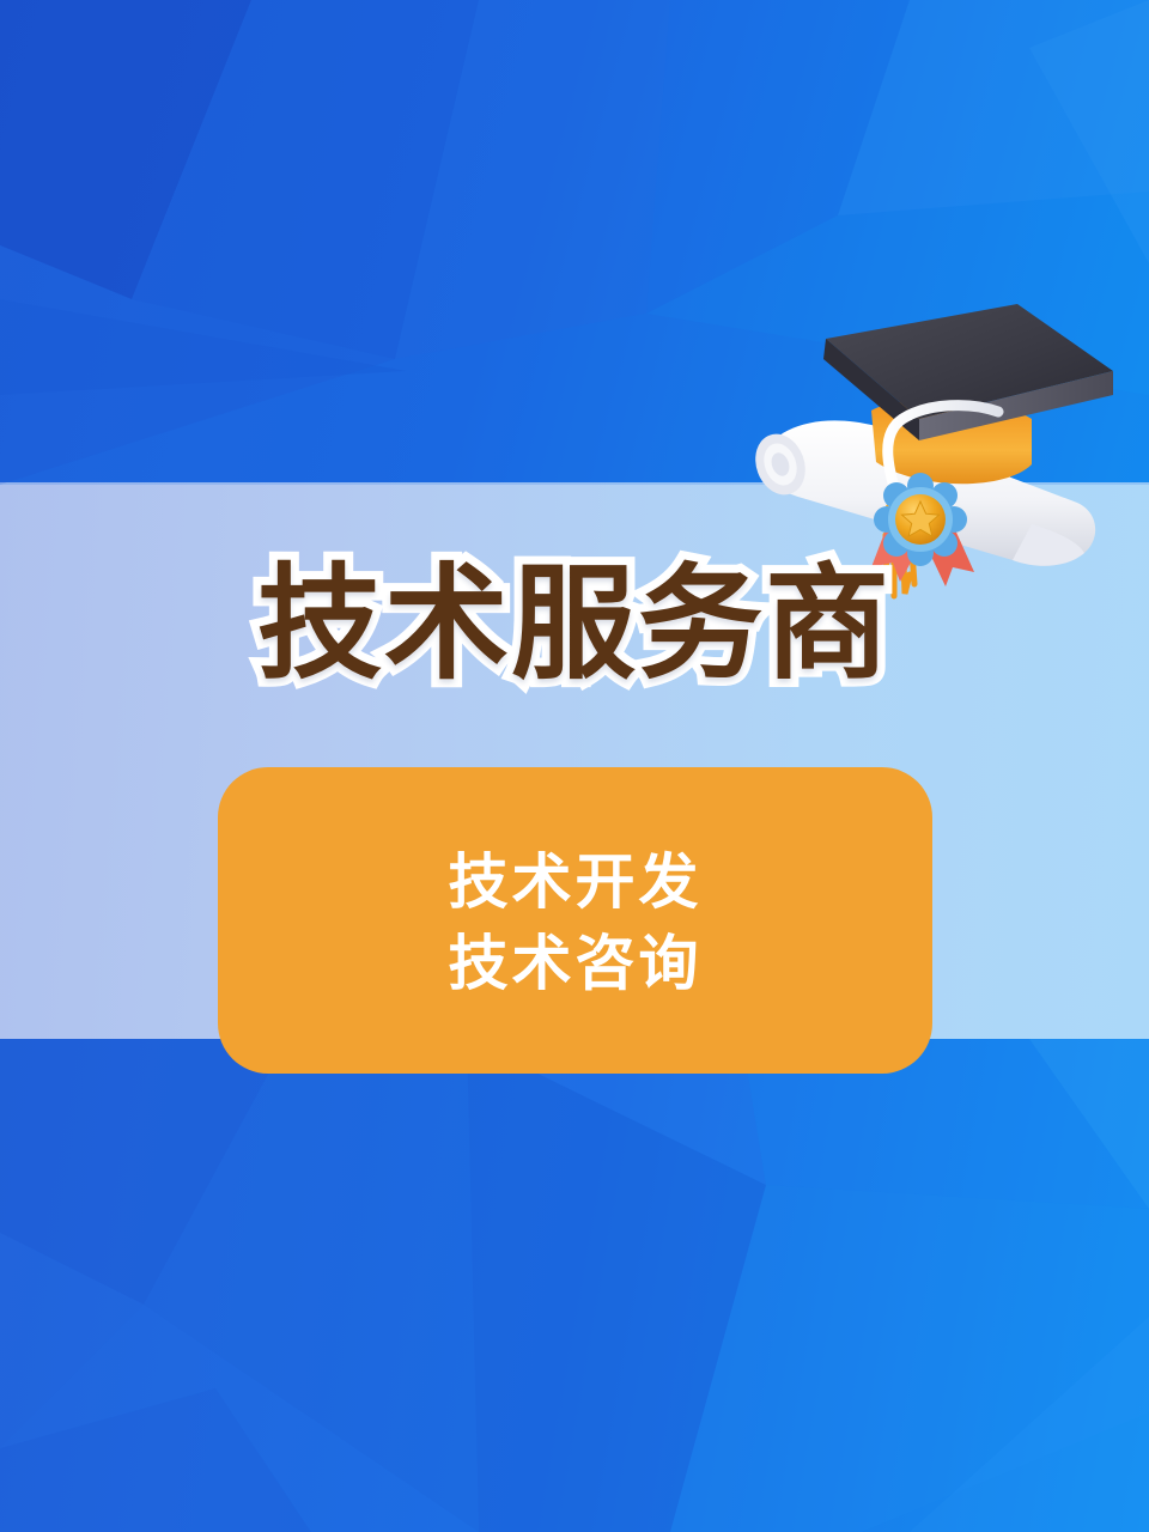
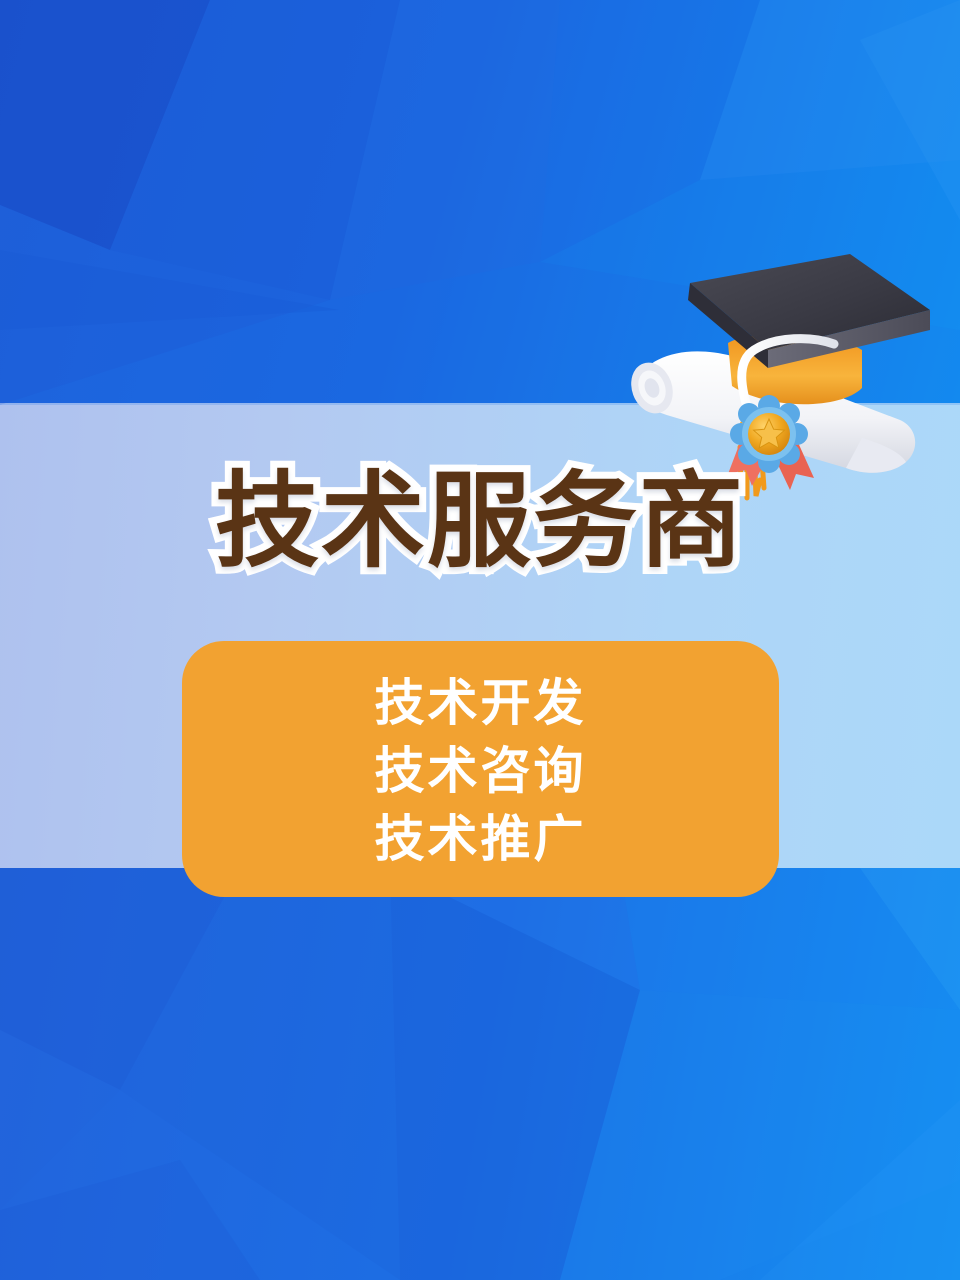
  技术服务商
  技术开发
  技术咨询
+ 技术推广
